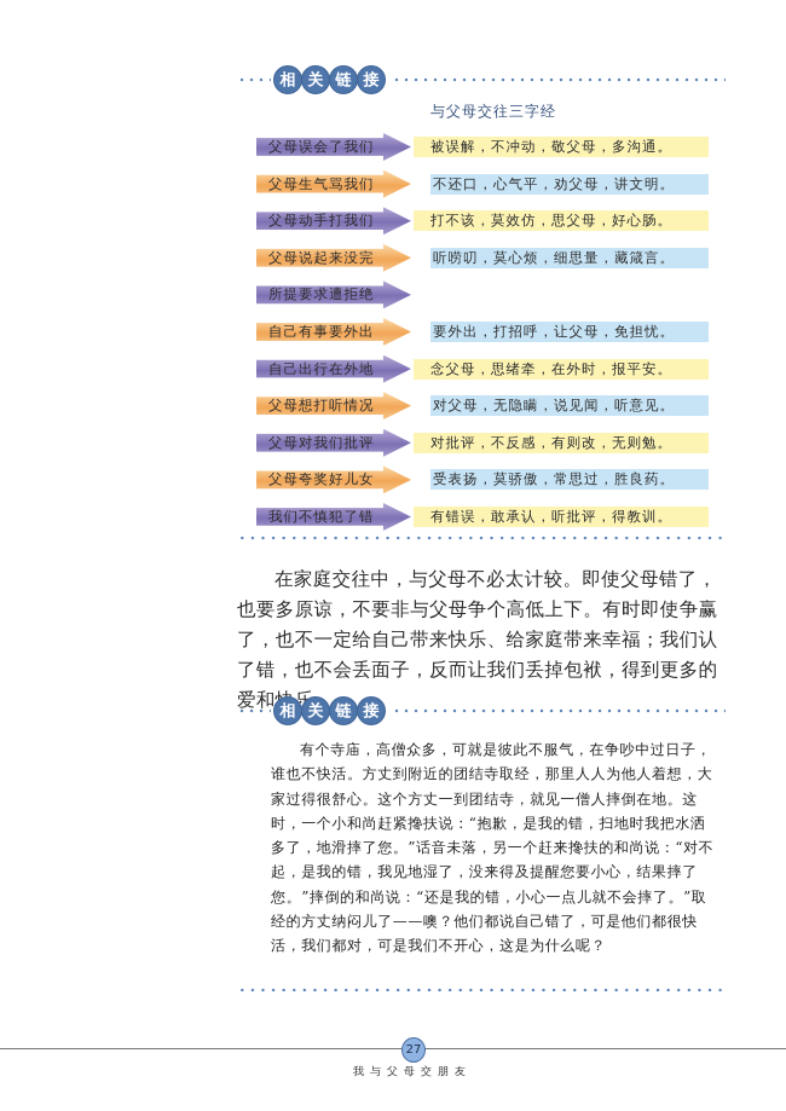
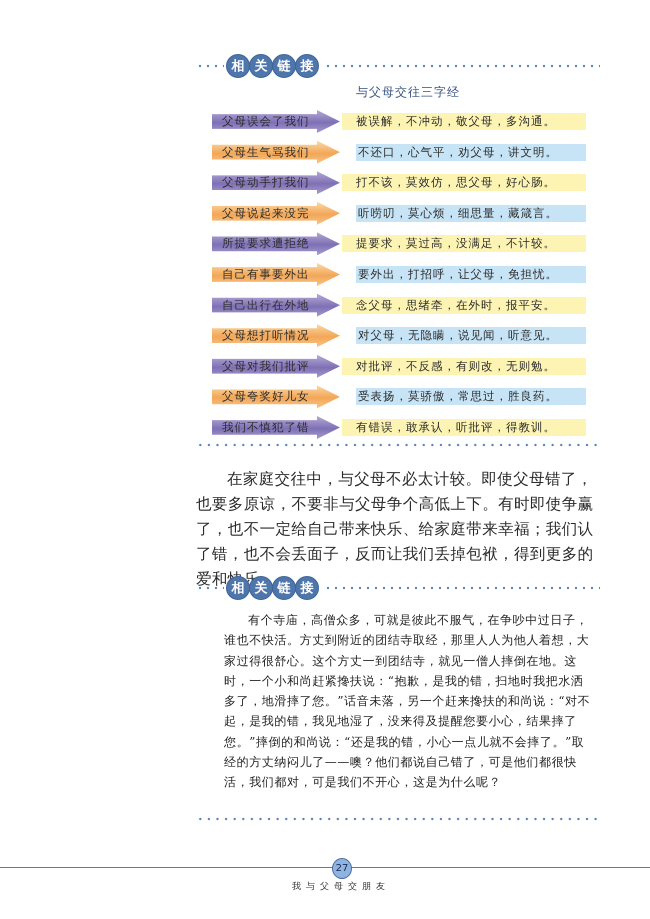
  相
  关
  链
  接
  与父母交往三字经
  父母误会了我们
  被误解，不冲动，敬父母，多沟通。
  父母生气骂我们
  不还口，心气平，劝父母，讲文明。
  父母动手打我们
  打不该，莫效仿，思父母，好心肠。
  父母说起来没完
  听唠叨，莫心烦，细思量，藏箴言。
  所提要求遭拒绝
+ 提要求，莫过高，没满足，不计较。
  自己有事要外出
  要外出，打招呼，让父母，免担忧。
  自己出行在外地
  念父母，思绪牵，在外时，报平安。
  父母想打听情况
  对父母，无隐瞒，说见闻，听意见。
  父母对我们批评
  对批评，不反感，有则改，无则勉。
  父母夸奖好儿女
  受表扬，莫骄傲，常思过，胜良药。
  我们不慎犯了错
  有错误，敢承认，听批评，得教训。
  在家庭交往中，与父母不必太计较。即使父母错了，也要多原谅，不要非与父母争个高低上下。有时即使争赢了，也不一定给自己带来快乐、给家庭带来幸福；我们认了错，也不会丢面子，反而让我们丢掉包袱，得到更多的爱和
  相
  关
  链
  接
  有个寺庙，高僧众多，可就是彼此不服气，在争吵中过日子，谁也不快活。方丈到附近的团结寺取经，那里人人为他人着想，大家过得很舒心。这个方丈一到团结寺，就见一僧人摔倒在地。这时，一个小和尚赶紧搀扶说：“抱歉，是我的错，扫地时我把水洒多了，地滑摔了您。”话音未落，另一个赶来搀扶的和尚说：“对不起，是我的错，我见地湿了，没来得及提醒您要小心，结果摔了您。”摔倒的和尚说：“还是我的错，小心一点儿就不会摔了。”取经的方丈纳闷儿了——噢？他们都说自己错了，可是他们都很快活，我们都对，可是我们不开心，这是为什么呢？
  27
  我与父母交朋友
